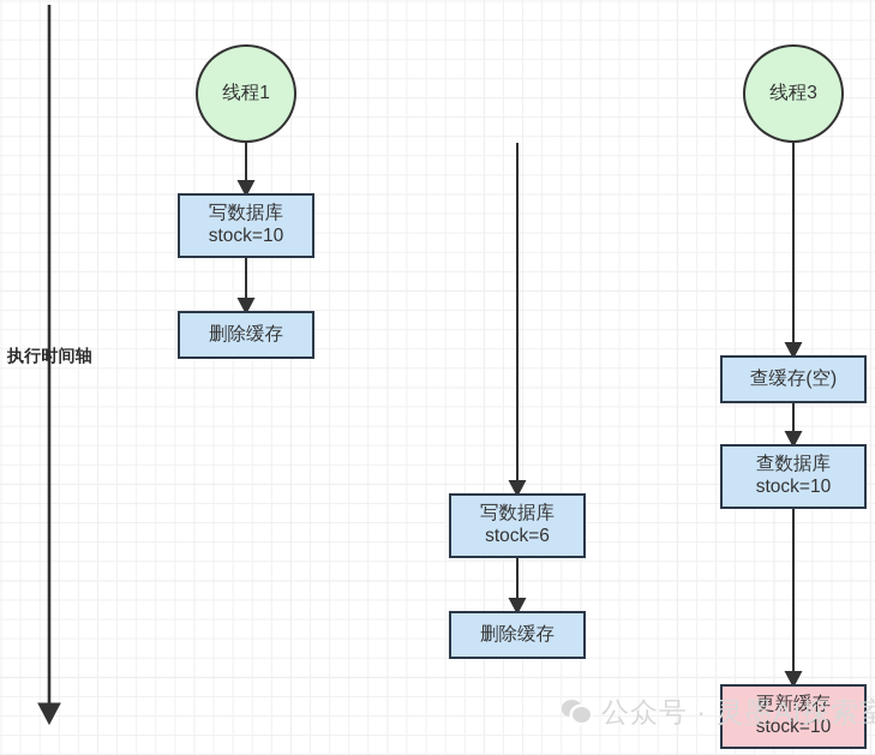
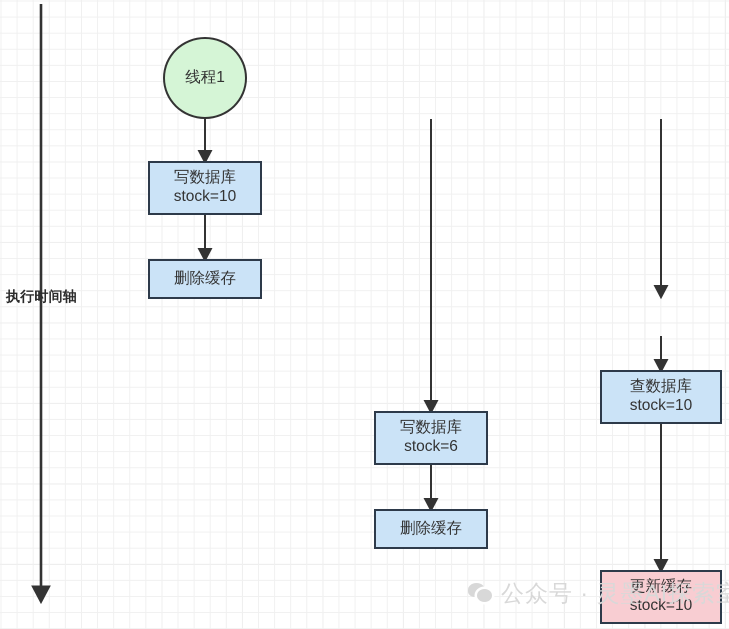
  执行时间轴
  线程1
  写数据库
  stock=10
  删除缓存
  写数据库
  stock=6
  删除缓存
- 线程3
- 查缓存(空)
  查数据库
  stock=10
  更新缓存
  stock=10
  公众号 · 灵墨AI探索室
